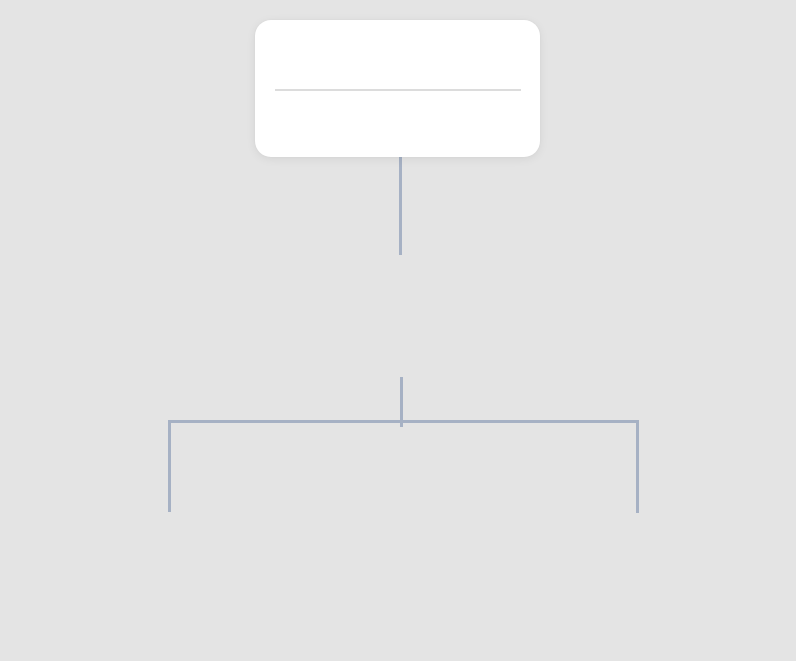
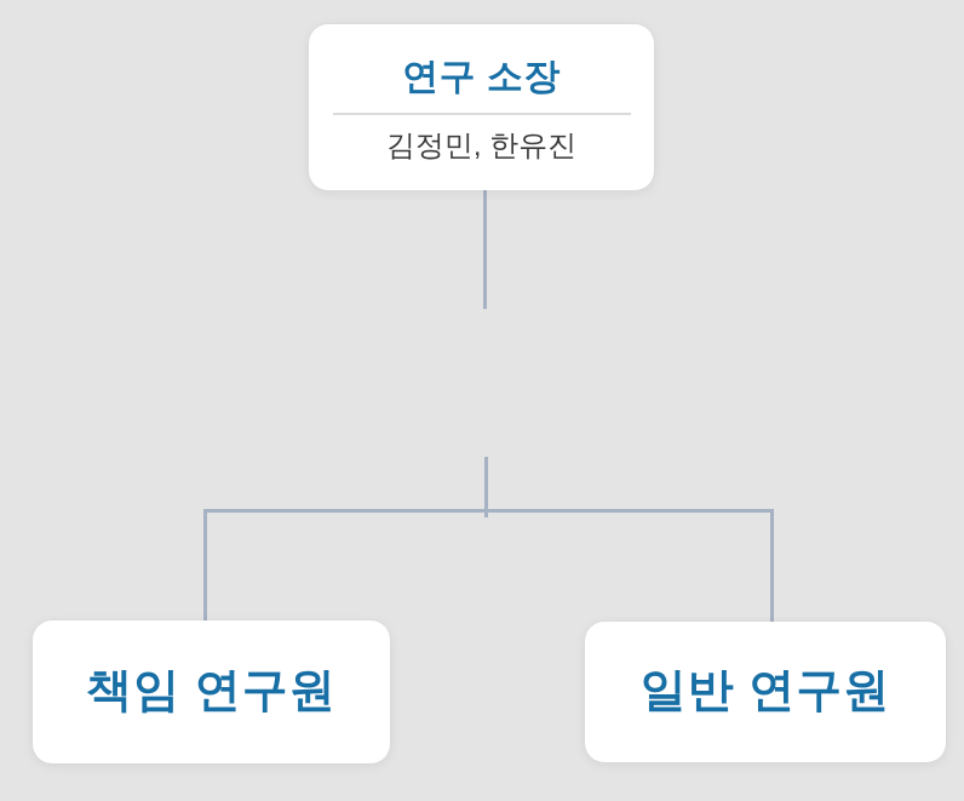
+ 연구 소장
+ 김정민, 한유진
+ 책임 연구원
+ 일반 연구원
